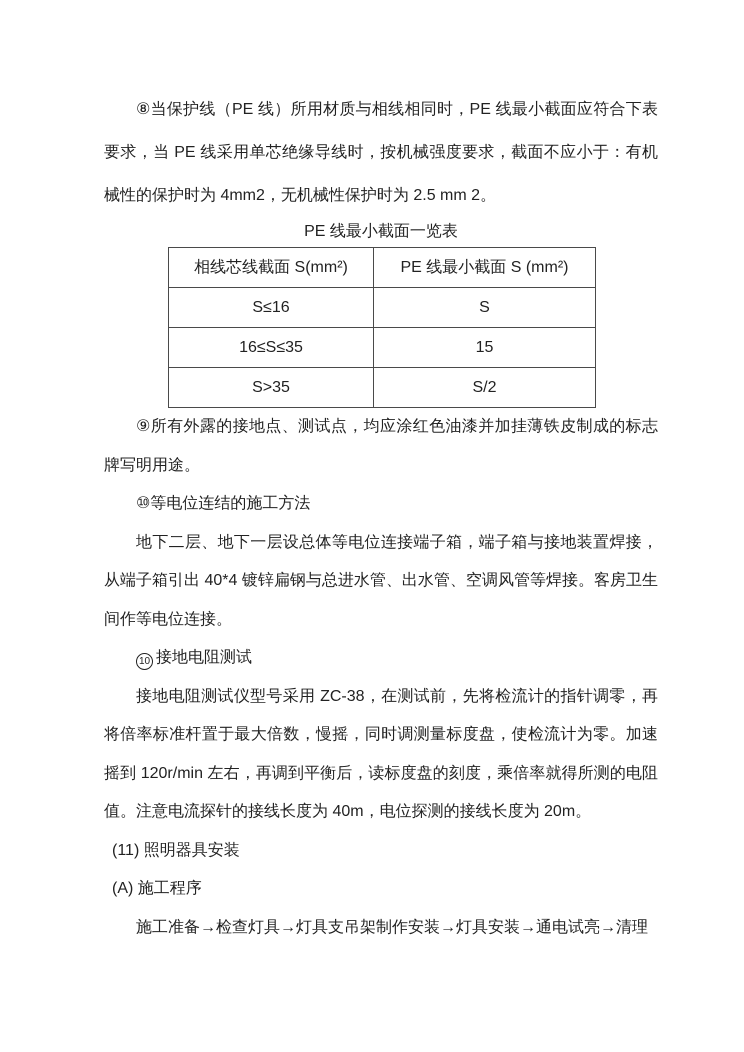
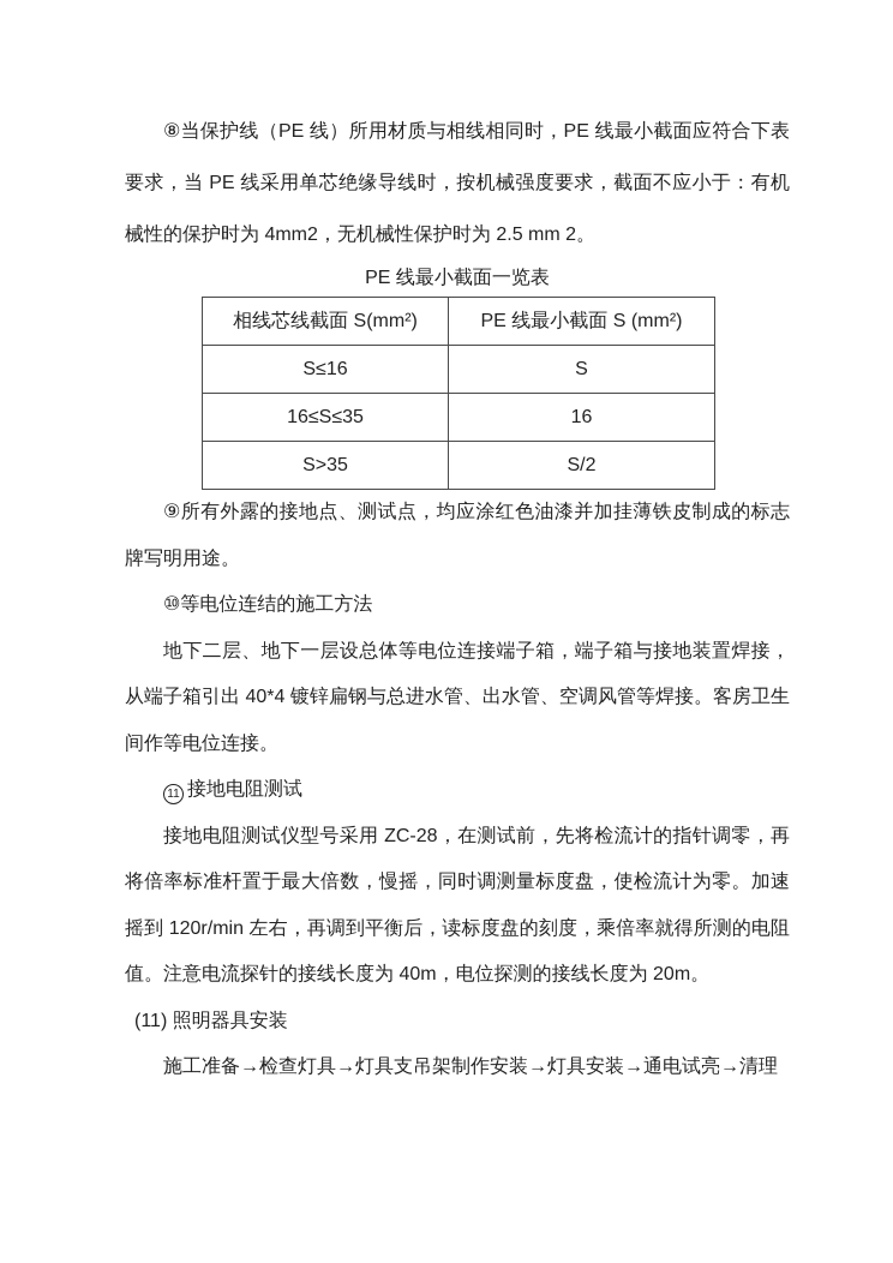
  ⑧当保护线（PE 线）所用材质与相线相同时，PE 线最小截面应符合下表要求，当 PE 线采用单芯绝缘导线时，按机械强度要求，截面不应小于：有机械性的保护时为 4mm2，无机械性保护时为 2.5 mm 2。
  PE 线最小截面一览表
  相线芯线截面 S(mm²)	PE 线最小截面 S (mm²)
  S≤16	S
- 16≤S≤35	15
+ 16≤S≤35	16
  S>35	S/2
  ⑨所有外露的接地点、测试点，均应涂红色油漆并加挂薄铁皮制成的标志牌写明用途。
  ⑩等电位连结的施工方法
  地下二层、地下一层设总体等电位连接端子箱，端子箱与接地装置焊接，从端子箱引出 40*4 镀锌扁钢与总进水管、出水管、空调风管等焊接。客房卫生间作等电位连接。
- 10 接地电阻测试
+ 11 接地电阻测试
- 接地电阻测试仪型号采用 ZC-38，在测试前，先将检流计的指针调零，再将倍率标准杆置于最大倍数，慢摇，同时调测量标度盘，使检流计为零。加速摇到 120r/min 左右，再调到平衡后，读标度盘的刻度，乘倍率就得所测的电阻值。注意电流探针的接线长度为 40m，电位探测的接线长度为 20m。
+ 接地电阻测试仪型号采用 ZC-28，在测试前，先将检流计的指针调零，再将倍率标准杆置于最大倍数，慢摇，同时调测量标度盘，使检流计为零。加速摇到 120r/min 左右，再调到平衡后，读标度盘的刻度，乘倍率就得所测的电阻值。注意电流探针的接线长度为 40m，电位探测的接线长度为 20m。
  (11) 照明器具安装
- (A) 施工程序
  施工准备→检查灯具→灯具支吊架制作安装→灯具安装→通电试亮→清理
